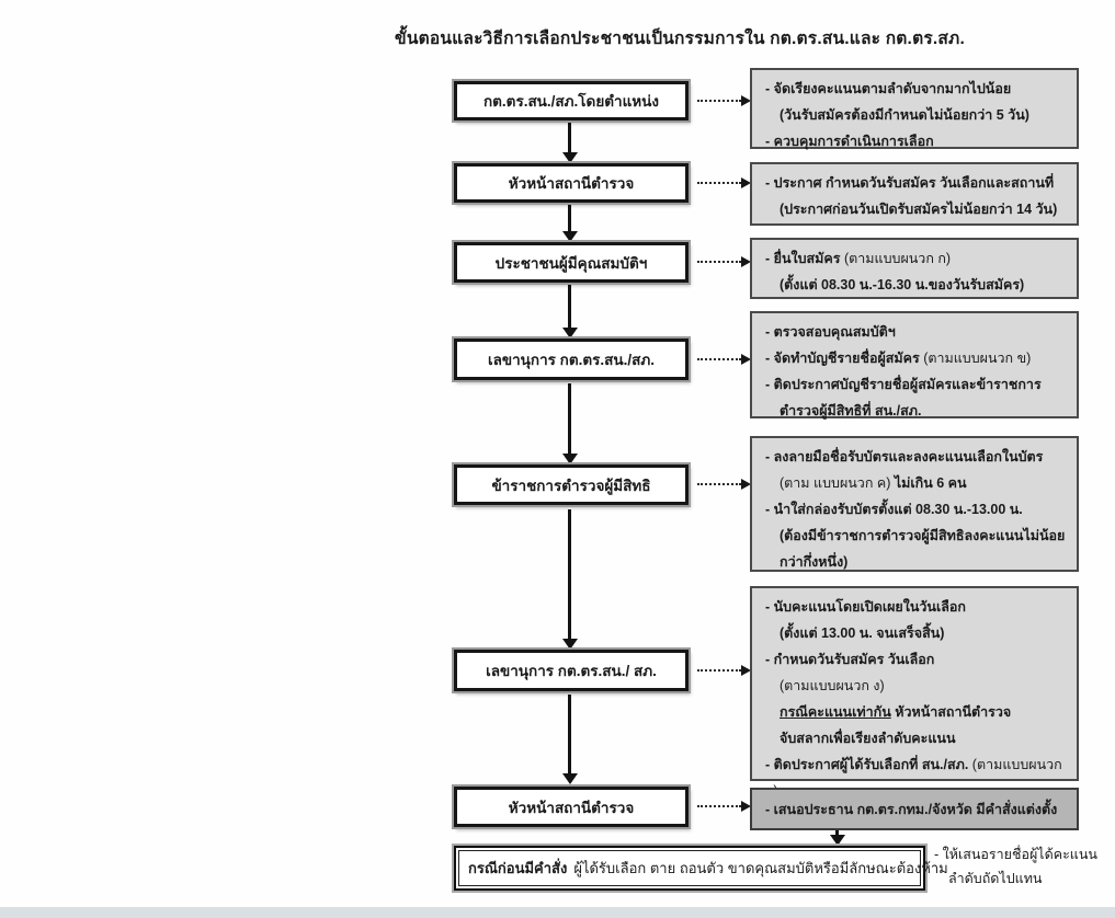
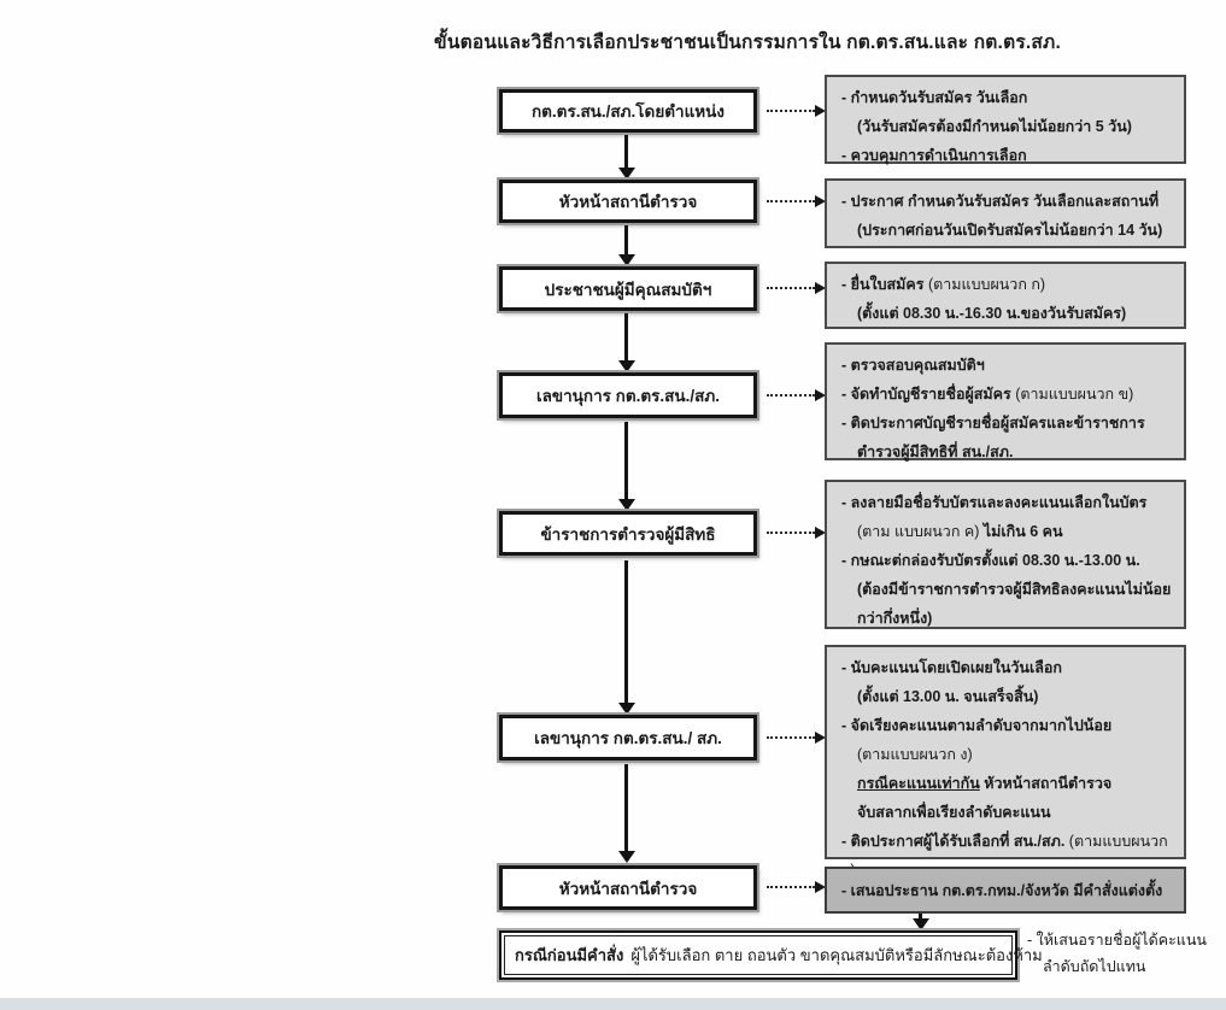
  ขั้นตอนและวิธีการเลือกประชาชนเป็นกรรมการใน กต.ตร.สน.และ กต.ตร.สภ.
  กต.ตร.สน./สภ.โดยตำแหน่ง
  หัวหน้าสถานีตำรวจ
  ประชาชนผู้มีคุณสมบัติฯ
  เลขานุการ กต.ตร.สน./สภ.
  ข้าราชการตำรวจผู้มีสิทธิ
  เลขานุการ กต.ตร.สน./ สภ.
  หัวหน้าสถานีตำรวจ
- - จัดเรียงคะแนนตามลำดับจากมากไปน้อย
+ - กำหนดวันรับสมัคร วันเลือก
  (วันรับสมัครต้องมีกำหนดไม่น้อยกว่า 5 วัน)
  - ควบคุมการดำเนินการเลือก
  - ประกาศ กำหนดวันรับสมัคร วันเลือกและสถานที่
  (ประกาศก่อนวันเปิดรับสมัครไม่น้อยกว่า 14 วัน)
  - ยื่นใบสมัคร (ตามแบบผนวก ก)
  (ตั้งแต่ 08.30 น.-16.30 น.ของวันรับสมัคร)
  - ตรวจสอบคุณสมบัติฯ
  - จัดทำบัญชีรายชื่อผู้สมัคร (ตามแบบผนวก ข)
  - ติดประกาศบัญชีรายชื่อผู้สมัครและข้าราชการ
  ตำรวจผู้มีสิทธิที่ สน./สภ.
  - ลงลายมือชื่อรับบัตรและลงคะแนนเลือกในบัตร
  (ตาม แบบผนวก ค) ไม่เกิน 6 คน
- - นำใส่กล่องรับบัตรตั้งแต่ 08.30 น.-13.00 น.
+ - กษณะต่กล่องรับบัตรตั้งแต่ 08.30 น.-13.00 น.
  (ต้องมีข้าราชการตำรวจผู้มีสิทธิลงคะแนนไม่น้อย
  กว่ากึ่งหนึ่ง)
  - นับคะแนนโดยเปิดเผยในวันเลือก
  (ตั้งแต่ 13.00 น. จนเสร็จสิ้น)
- - กำหนดวันรับสมัคร วันเลือก
+ - จัดเรียงคะแนนตามลำดับจากมากไปน้อย
  (ตามแบบผนวก ง)
  กรณีคะแนนเท่ากัน หัวหน้าสถานีตำรวจ
  จับสลากเพื่อเรียงลำดับคะแนน
  - ติดประกาศผู้ได้รับเลือกที่ สน./สภ. (ตามแบบผนวก
  - เสนอประธาน กต.ตร.กทม./จังหวัด มีคำสั่งแต่งตั้ง
  กรณีก่อนมีคำสั่ง
  ผู้ได้รับเลือก ตาย ถอนตัว ขาดคุณสมบัติหรือมีลักษณะต้องห้าม
  - ให้เสนอรายชื่อผู้ได้คะแนน
  ลำดับถัดไปแทน
